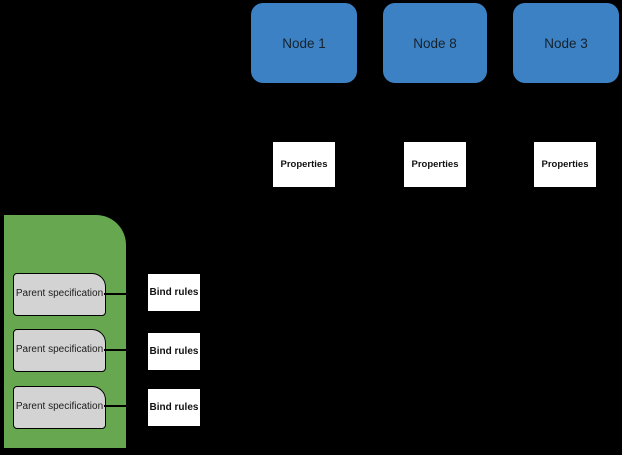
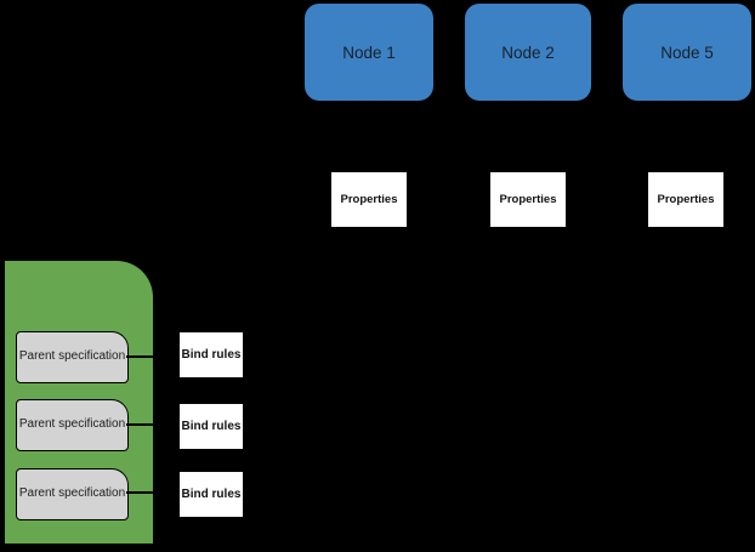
  Node 1
- Node 8
+ Node 2
- Node 3
+ Node 5
  Properties
  Properties
  Properties
  Parent specification
  Parent specification
  Parent specification
  Bind rules
  Bind rules
  Bind rules
